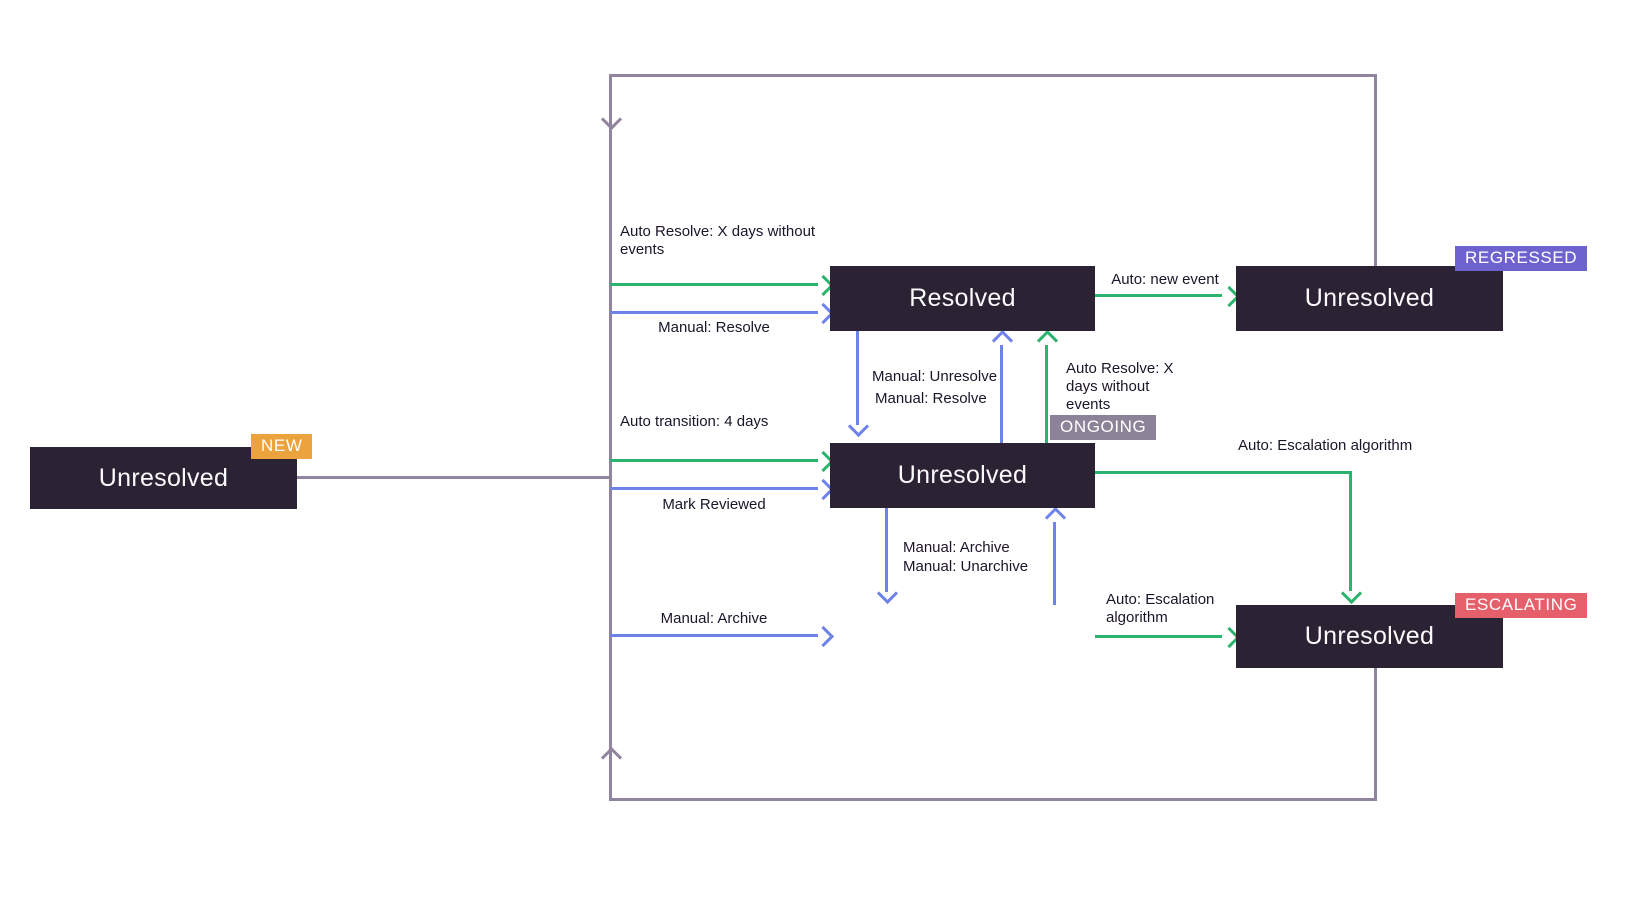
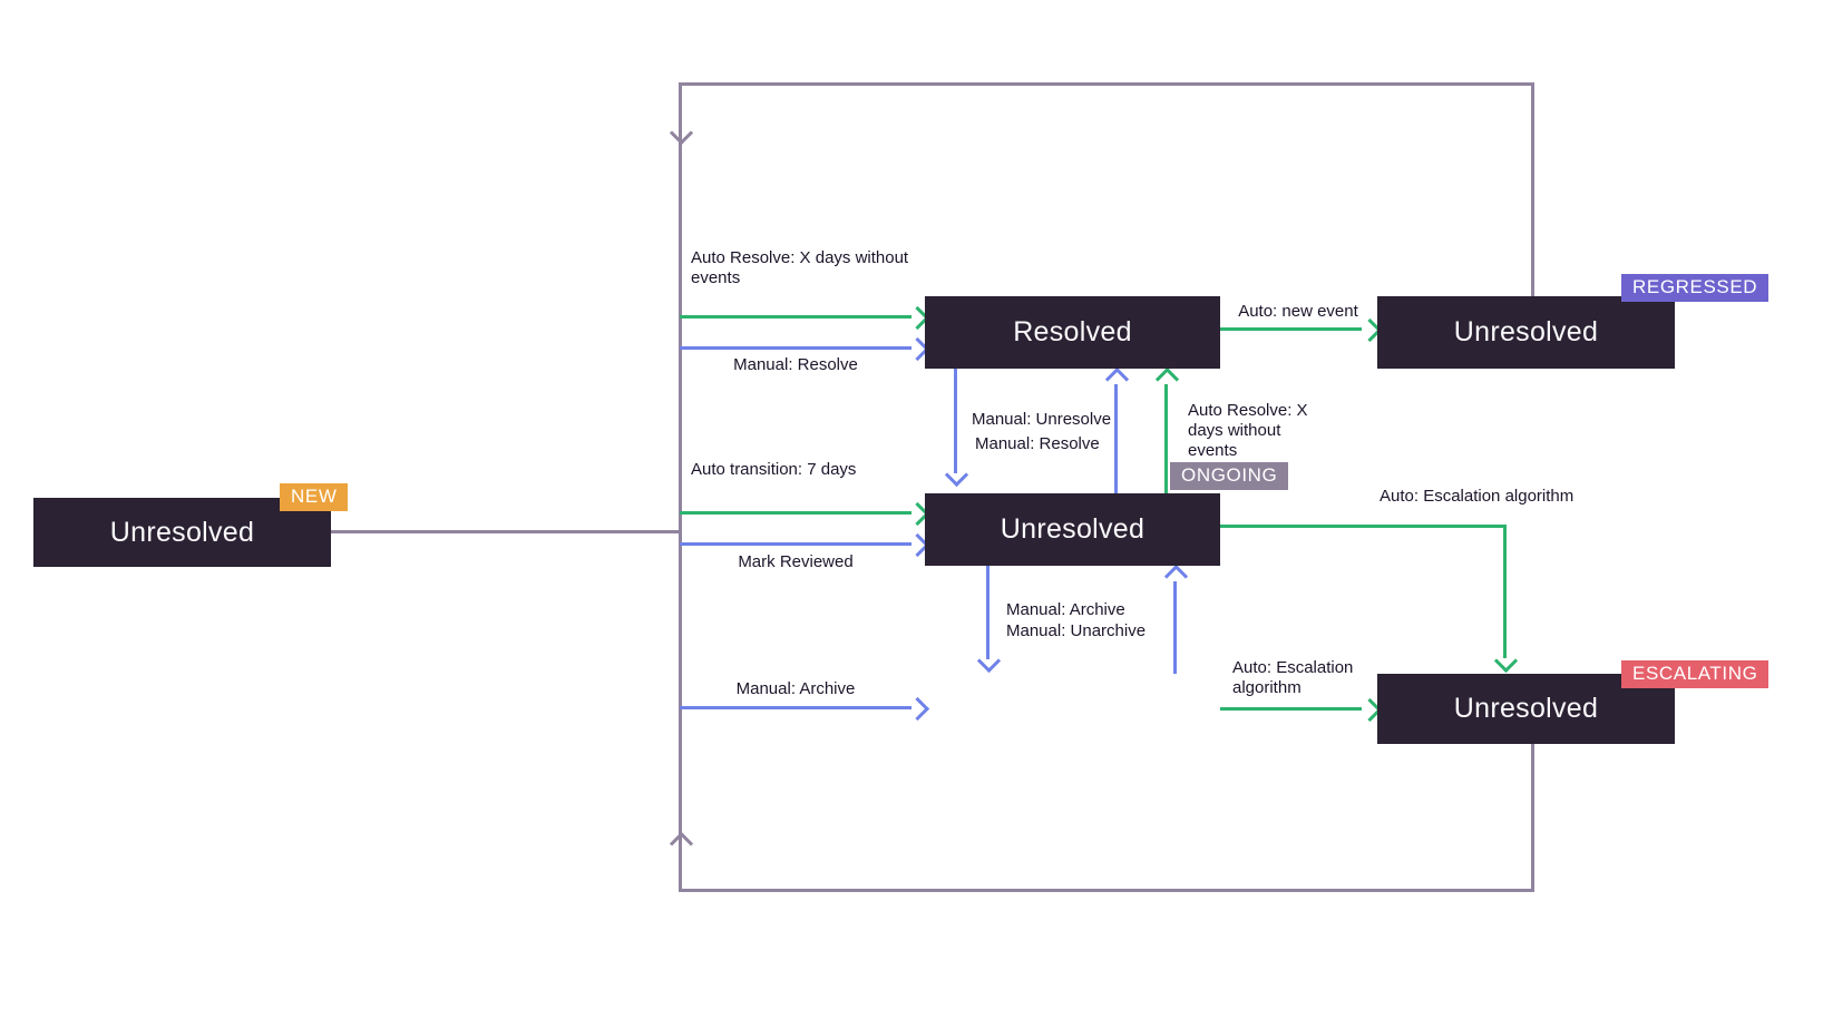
  Auto Resolve: X days without events
- Auto transition: 4 days
+ Auto transition: 7 days
  Auto Resolve: X days without events
  Auto: new event
  Auto: Escalation algorithm
  Auto: Escalation algorithm
  Manual: Resolve
  Mark Reviewed
  Manual: Archive
  Manual: Unresolve
  Manual: Resolve
  Manual: Archive
  Manual: Unarchive
  Unresolved
  NEW
  Resolved
  Unresolved
  REGRESSED
  Unresolved
  ONGOING
  Unresolved
  ESCALATING
